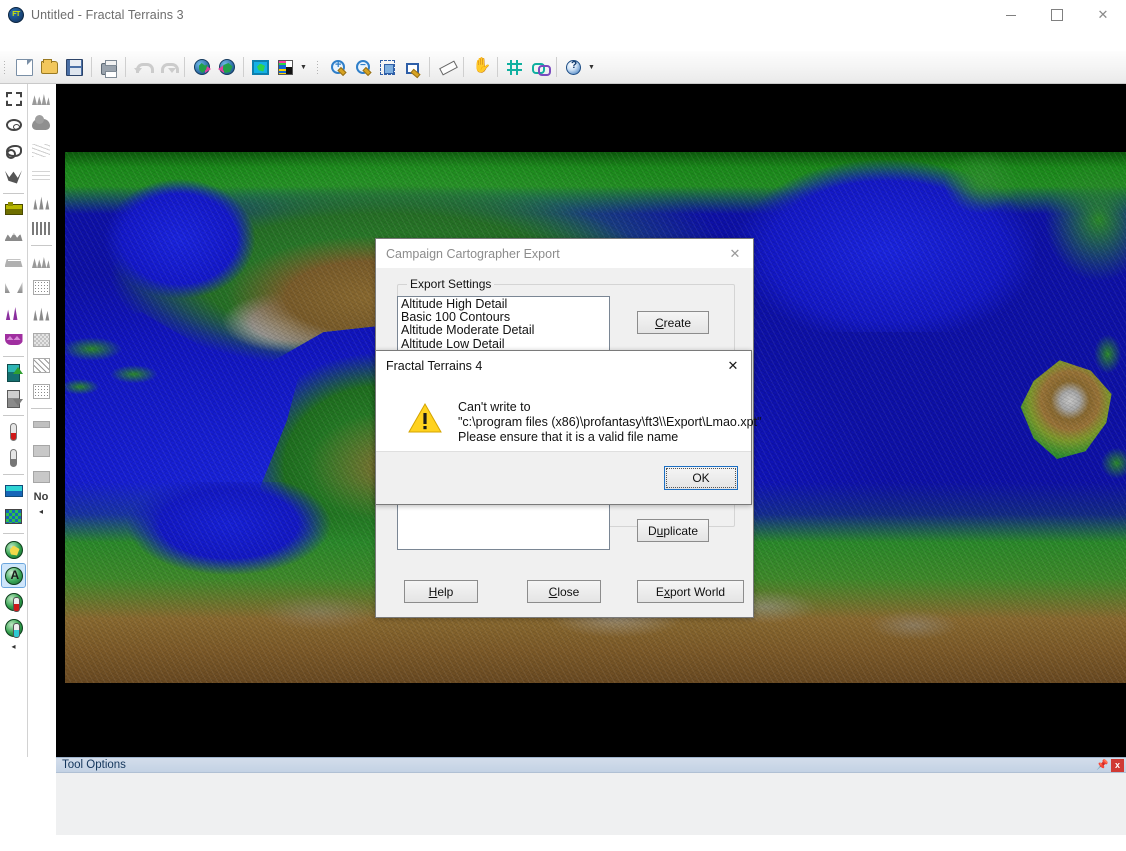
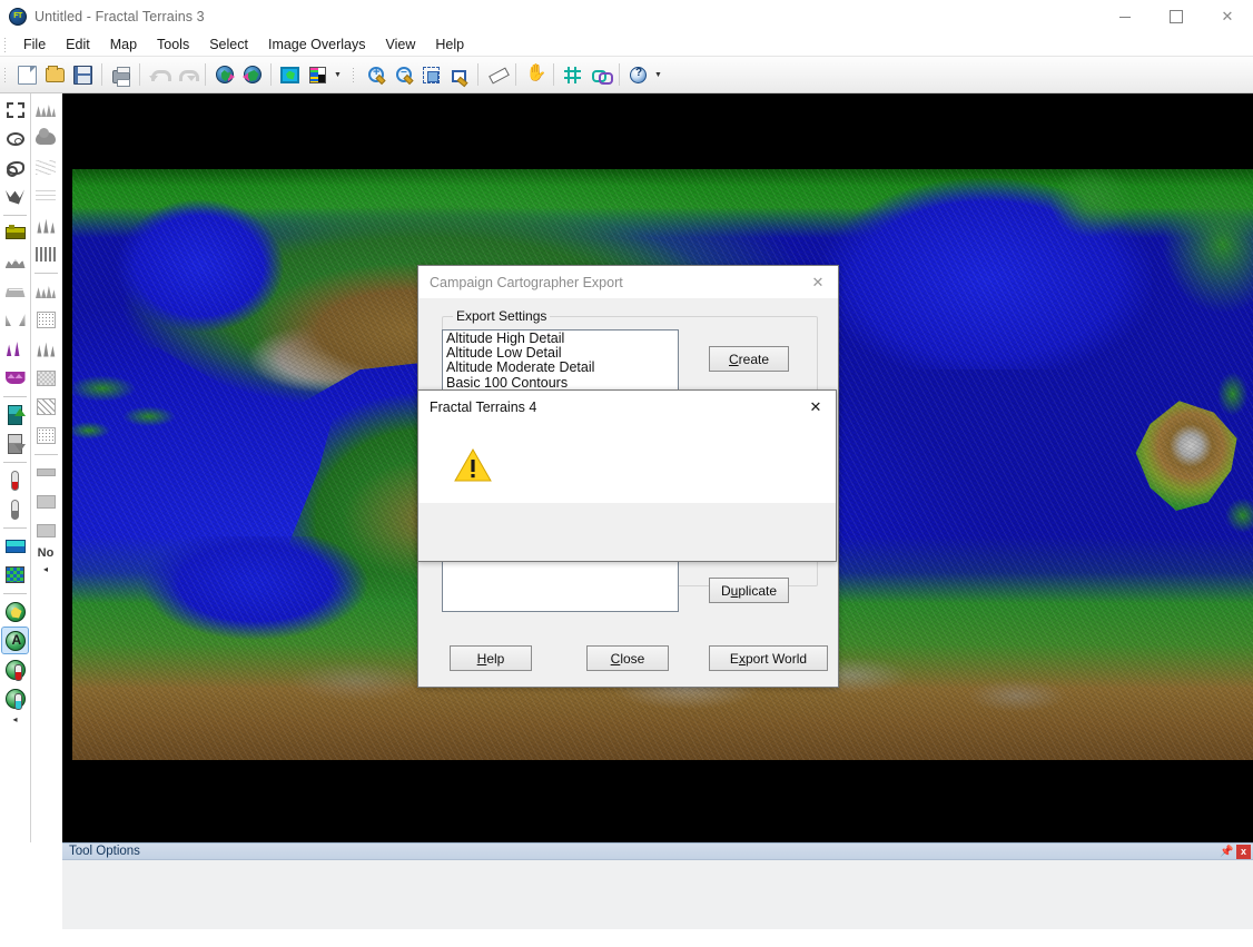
  Untitled - Fractal Terrains 3
+ File
+ Edit
+ Map
+ Tools
+ Select
+ Image Overlays
+ View
+ Help
  ◂
  No
  ◂
  Campaign Cartographer Export
  ✕
  Export Settings
  Altitude High Detail
- Basic 100 Contours
+ Altitude Low Detail
  Altitude Moderate Detail
- Altitude Low Detail
+ Basic 100 Contours
  C
  reate
  D
  u
  plicate
  H
  elp
  C
  lose
  E
  x
  port World
  Fractal Terrains 4
  ✕
- Can't write to "c:\program files (x86)\profantasy\ft3\\Export\Lmao.xpt" Please ensure that it is a valid file name
- OK
  Tool Options
  📌
  x
